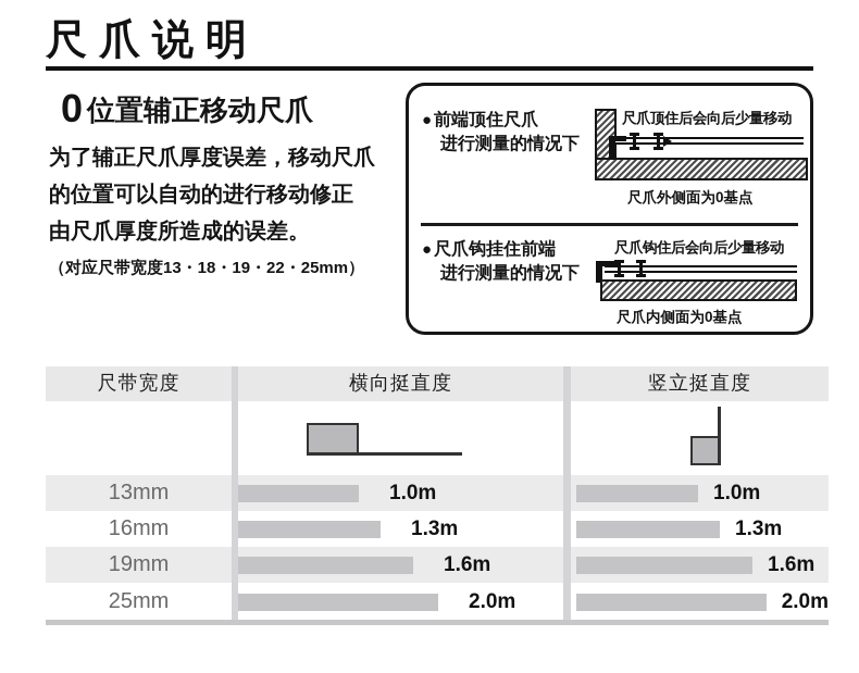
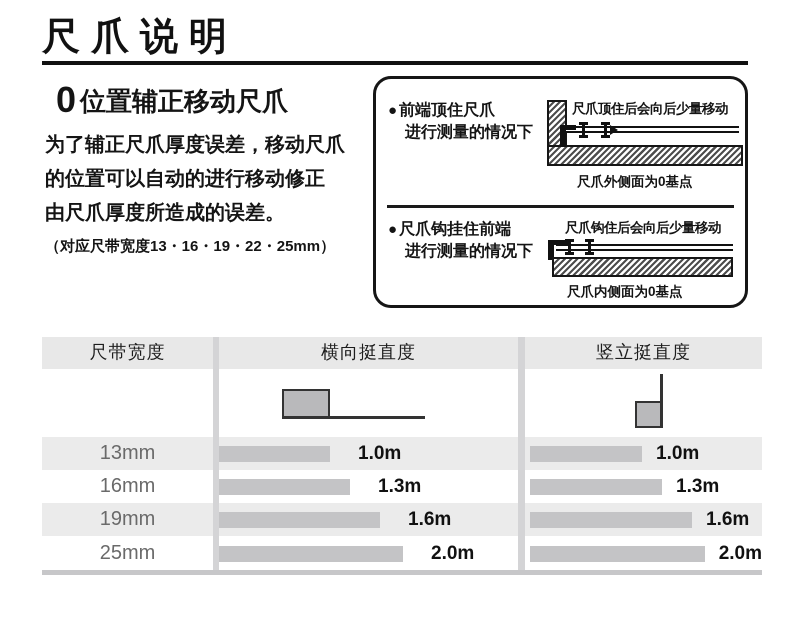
  尺爪说明
  0 位置辅正移动尺爪
  为了辅正尺爪厚度误差，移动尺爪
  的位置可以自动的进行移动修正
  由尺爪厚度所造成的误差。
- （对应尺带宽度13・18・19・22・25mm）
+ （对应尺带宽度13・16・19・22・25mm）
  ●
  前端顶住尺爪
  进行测量的情况下
  尺爪顶住后会向后少量移动
  尺爪外侧面为0基点
  ●
  尺爪钩挂住前端
  进行测量的情况下
  尺爪钩住后会向后少量移动
  尺爪内侧面为0基点
  尺带宽度
  横向挺直度
  竖立挺直度
  13mm
  1.0m
  1.0m
  16mm
  1.3m
  1.3m
  19mm
  1.6m
  1.6m
  25mm
  2.0m
  2.0m
